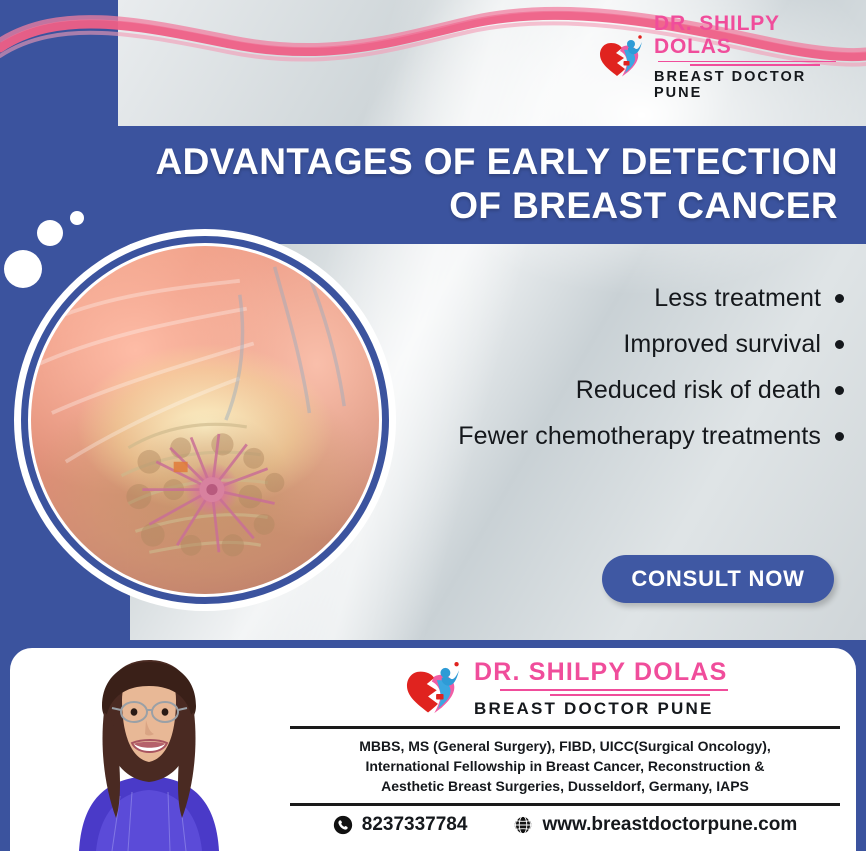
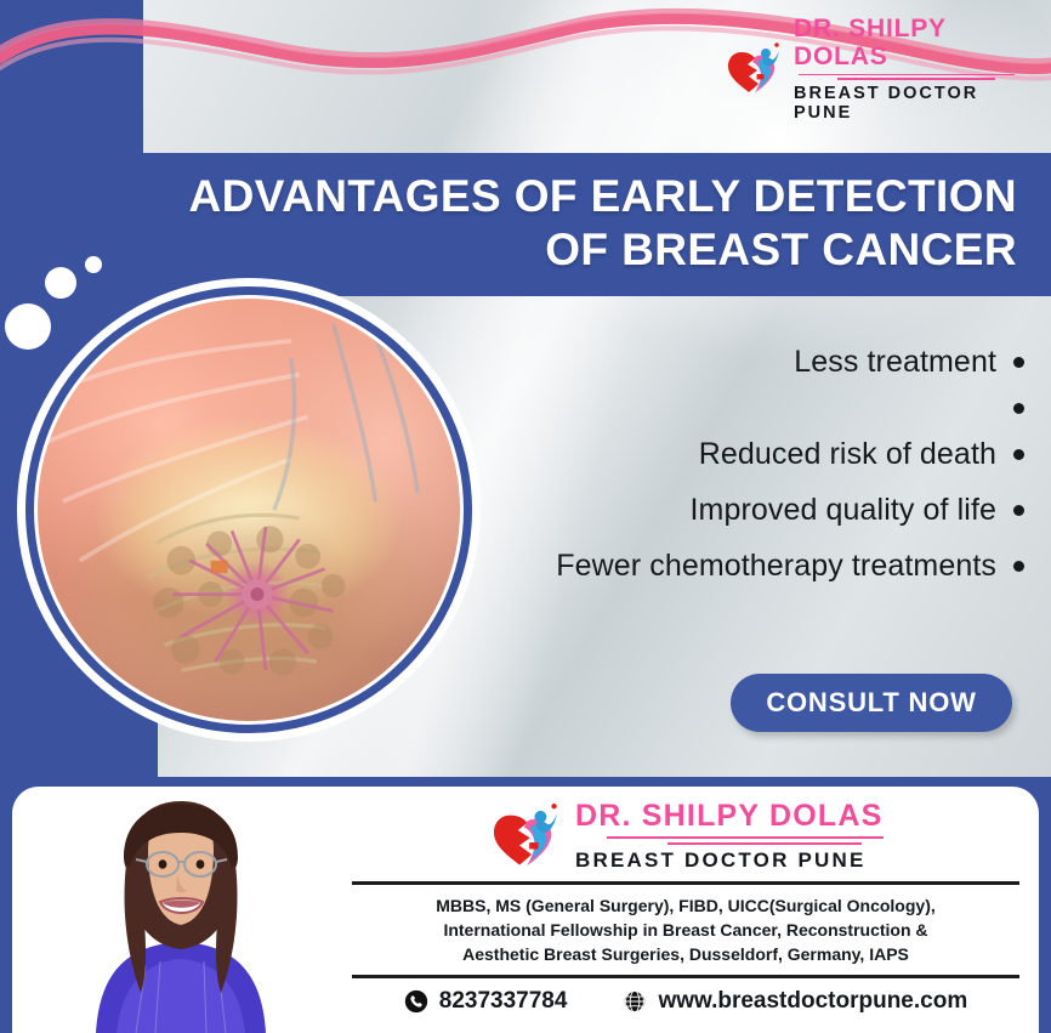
  DR. SHILPY DOLAS
  BREAST DOCTOR PUNE
  ADVANTAGES OF EARLY DETECTION
  OF BREAST CANCER
  Less treatment
- Improved survival
  Reduced risk of death
+ Improved quality of life
  Fewer chemotherapy treatments
  CONSULT NOW
  DR. SHILPY DOLAS
  BREAST DOCTOR PUNE
  MBBS, MS (General Surgery), FIBD, UICC(Surgical Oncology),
  International Fellowship in Breast Cancer, Reconstruction &
  Aesthetic Breast Surgeries, Dusseldorf, Germany, IAPS
  8237337784
  www.breastdoctorpune.com
